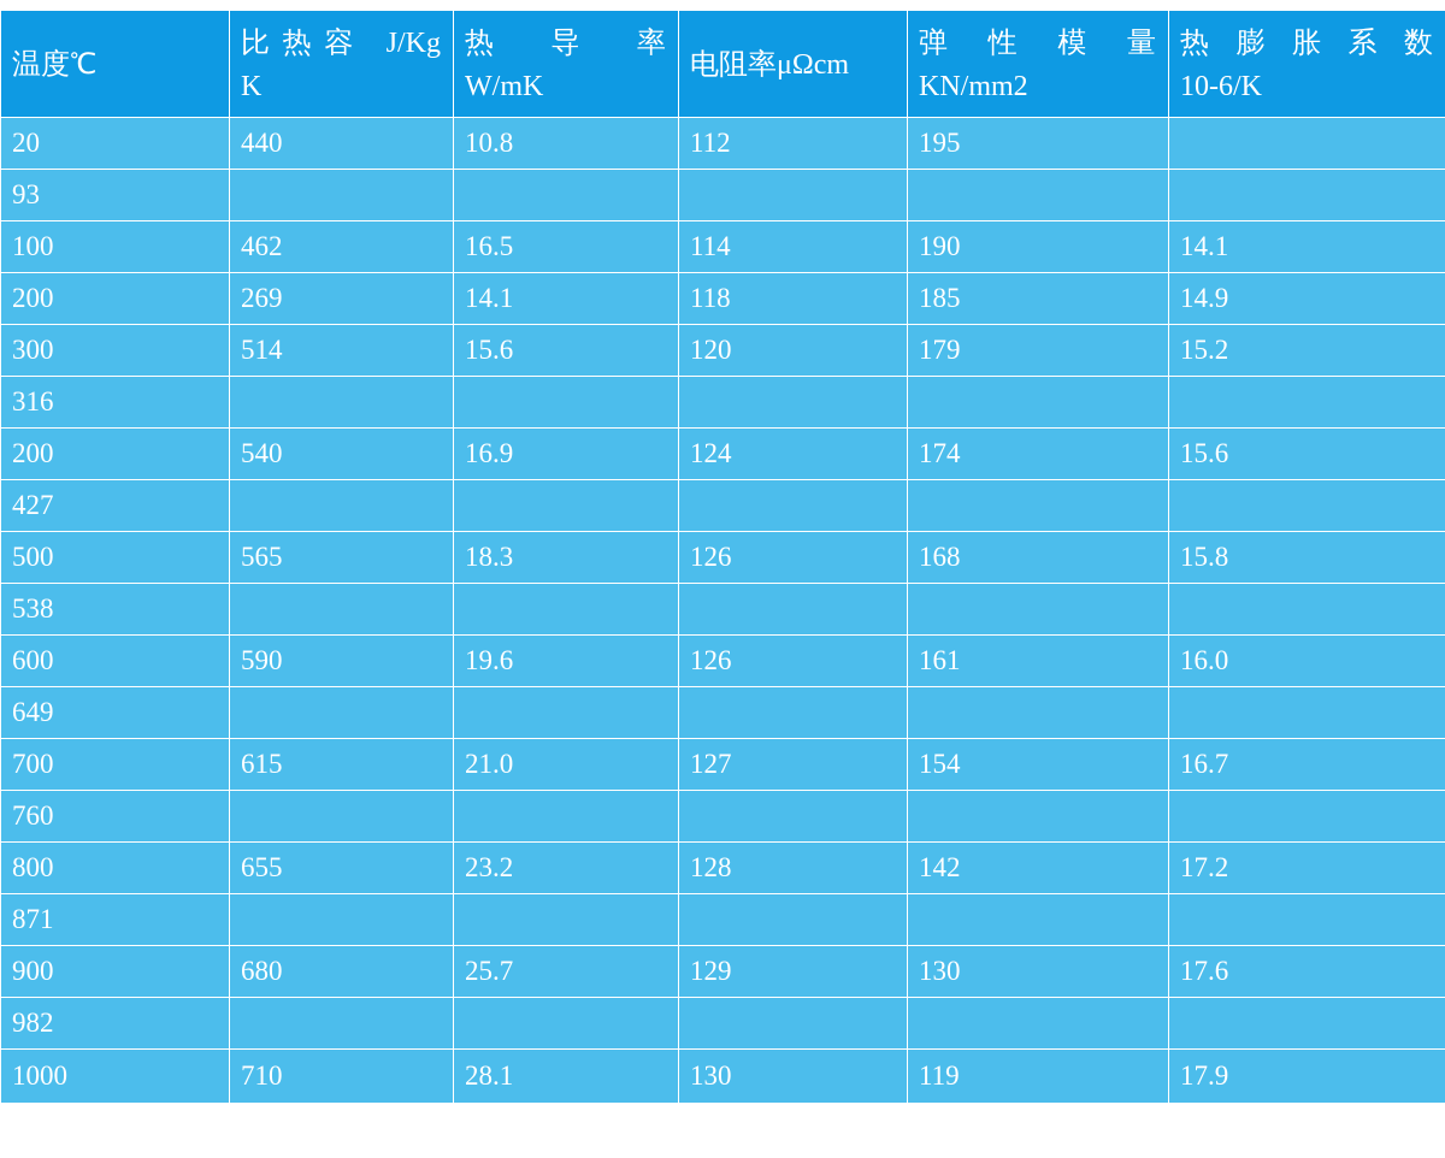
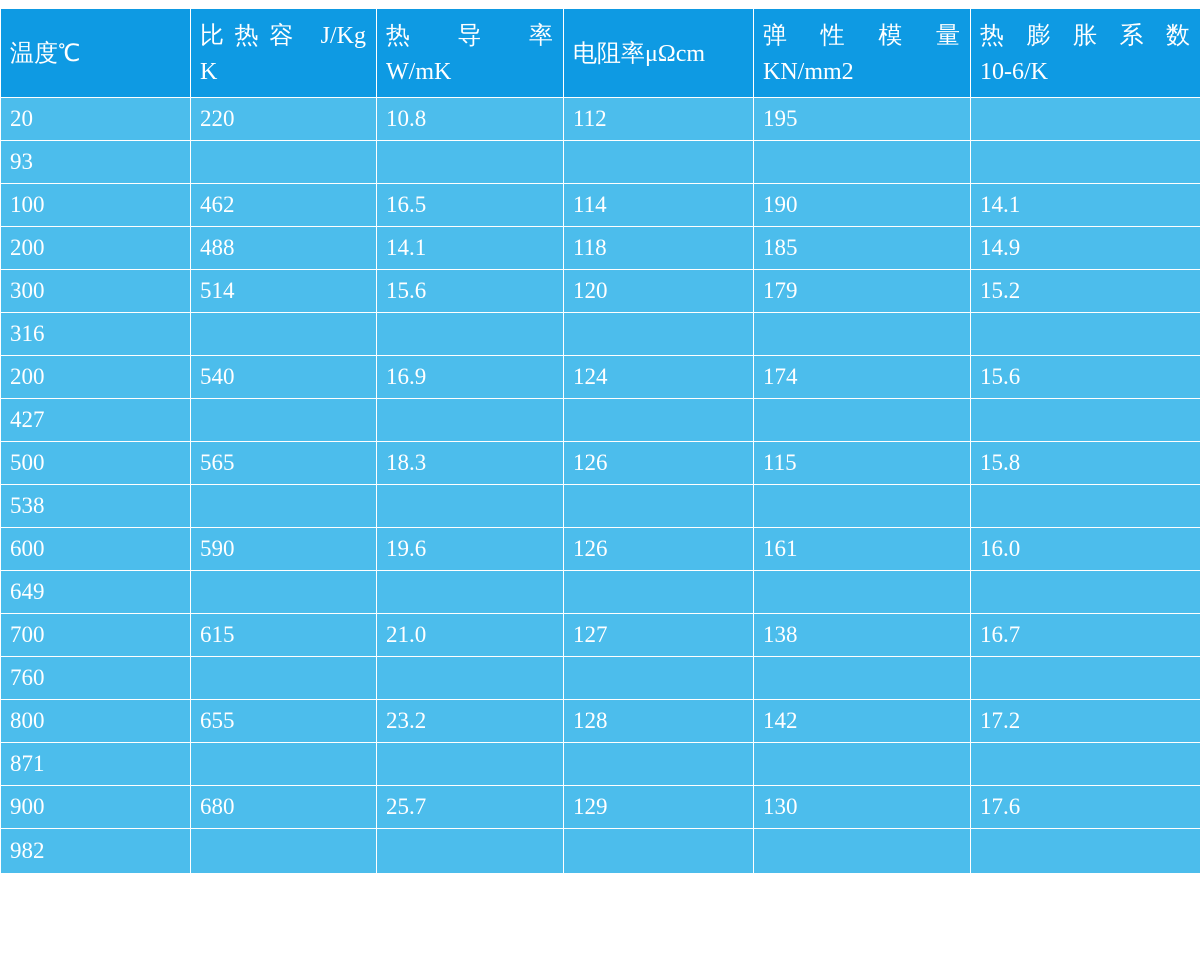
  温度℃	比热容 J/KgK	热 导 率W/mK	电阻率μΩcm	弹 性 模 量KN/mm2	热 膨 胀 系 数10-6/K
- 20	440	10.8	112	195
+ 20	220	10.8	112	195
  93
  100	462	16.5	114	190	14.1
- 200	269	14.1	118	185	14.9
+ 200	488	14.1	118	185	14.9
  300	514	15.6	120	179	15.2
  316
  200	540	16.9	124	174	15.6
  427
- 500	565	18.3	126	168	15.8
+ 500	565	18.3	126	115	15.8
  538
  600	590	19.6	126	161	16.0
  649
- 700	615	21.0	127	154	16.7
+ 700	615	21.0	127	138	16.7
  760
  800	655	23.2	128	142	17.2
  871
  900	680	25.7	129	130	17.6
  982
- 1000	710	28.1	130	119	17.9
